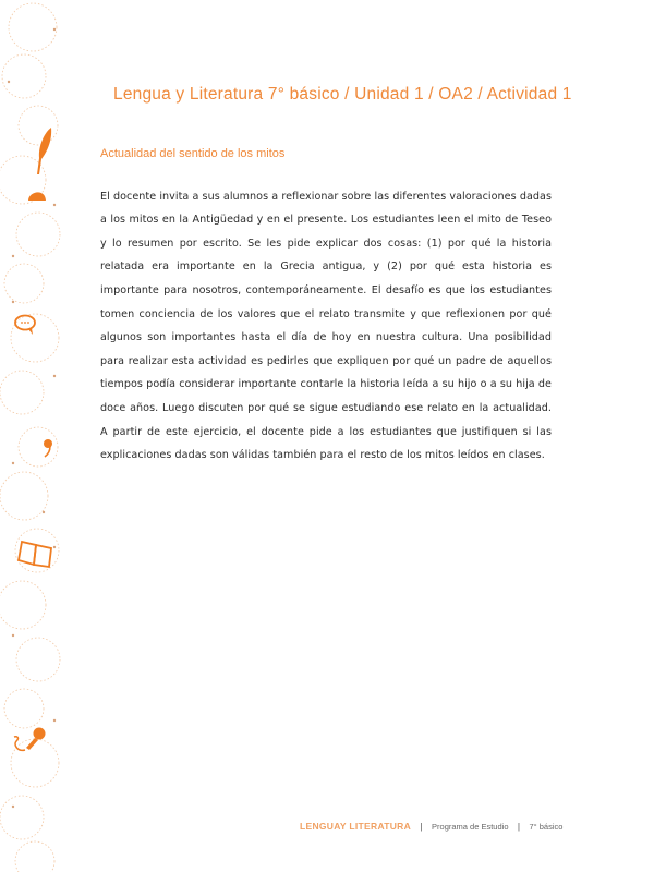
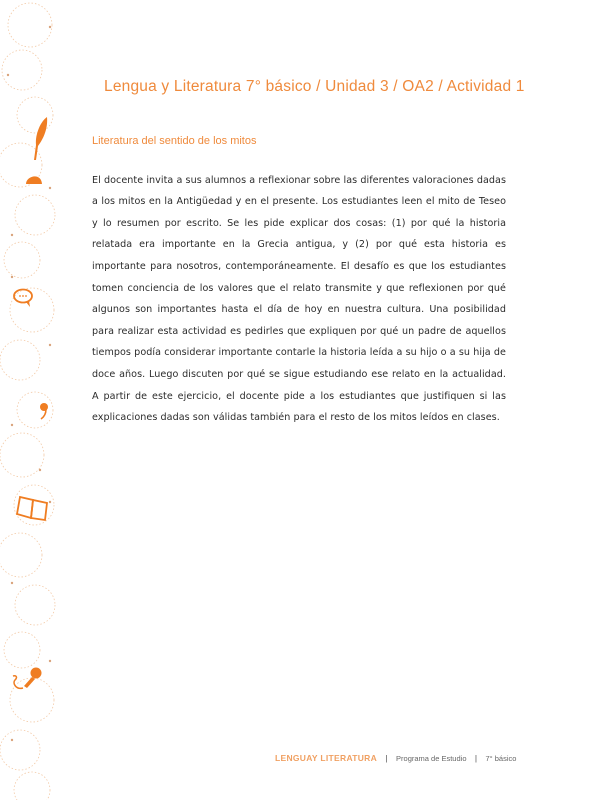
- Lengua y Literatura 7° básico / Unidad 1 / OA2 / Actividad 1
+ Lengua y Literatura 7° básico / Unidad 3 / OA2 / Actividad 1
- Actualidad del sentido de los mitos
+ Literatura del sentido de los mitos
  El docente invita a sus alumnos a reflexionar sobre las diferentes valoraciones dadas a los mitos en la Antigüedad y en el presente. Los estudiantes leen el mito de Teseo y lo resumen por escrito. Se les pide explicar dos cosas: (1) por qué la historia relatada era importante en la Grecia antigua, y (2) por qué esta historia es importante para nosotros, contemporáneamente. El desafío es que los estudiantes tomen conciencia de los valores que el relato transmite y que reflexionen por qué algunos son importantes hasta el día de hoy en nuestra cultura. Una posibilidad para realizar esta actividad es pedirles que expliquen por qué un padre de aquellos tiempos podía considerar importante contarle la historia leída a su hijo o a su hija de doce años. Luego discuten por qué se sigue estudiando ese relato en la actualidad. A partir de este ejercicio, el docente pide a los estudiantes que justifiquen si las explicaciones dadas son válidas también para el resto de los mitos leídos en clases.
  LENGUAY LITERATURA | Programa de Estudio | 7° básico
